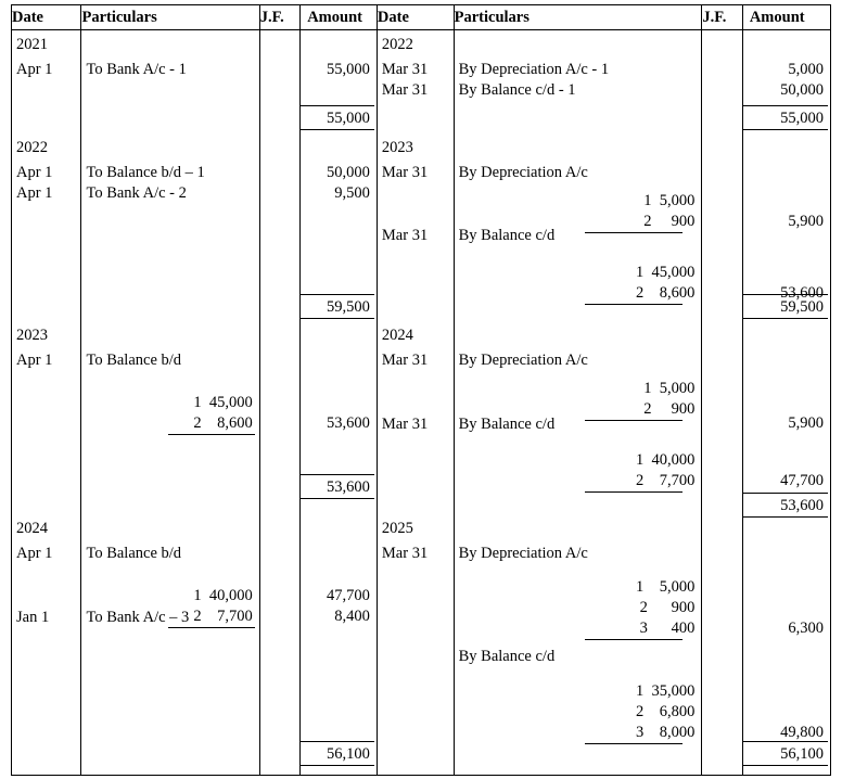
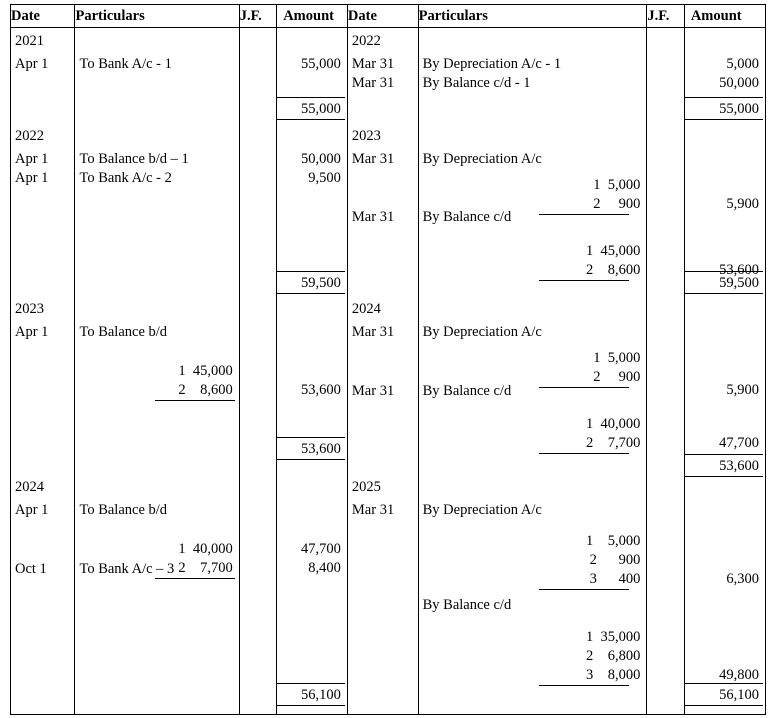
  Date	Particulars	J.F.	Amount	Date	Particulars	J.F.	Amount
- 2021Apr 12022Apr 1Apr 12023Apr 12024Apr 1Jan 1	To Bank A/c - 1To Balance b/d – 1To Bank A/c - 2To Balance b/d1 45,0002 8,600To Balance b/d1 40,0002 7,700To Bank A/c – 3		55,00055,00050,0009,50059,50053,60053,60047,7008,40056,100	2022Mar 31Mar 312023Mar 31Mar 312024Mar 31Mar 312025Mar 31	By Depreciation A/c - 1By Balance c/d - 1By Depreciation A/c1 5,0002 900By Balance c/d1 45,0002 8,600By Depreciation A/c1 5,0002 900By Balance c/d1 40,0002 7,700By Depreciation A/c1 5,0002 9003 400By Balance c/d1 35,0002 6,8003 8,000		5,00050,00055,0005,90053,60059,5005,90047,70053,6006,30049,80056,100
+ 2021Apr 12022Apr 1Apr 12023Apr 12024Apr 1Oct 1	To Bank A/c - 1To Balance b/d – 1To Bank A/c - 2To Balance b/d1 45,0002 8,600To Balance b/d1 40,0002 7,700To Bank A/c – 3		55,00055,00050,0009,50059,50053,60053,60047,7008,40056,100	2022Mar 31Mar 312023Mar 31Mar 312024Mar 31Mar 312025Mar 31	By Depreciation A/c - 1By Balance c/d - 1By Depreciation A/c1 5,0002 900By Balance c/d1 45,0002 8,600By Depreciation A/c1 5,0002 900By Balance c/d1 40,0002 7,700By Depreciation A/c1 5,0002 9003 400By Balance c/d1 35,0002 6,8003 8,000		5,00050,00055,0005,90053,60059,5005,90047,70053,6006,30049,80056,100
